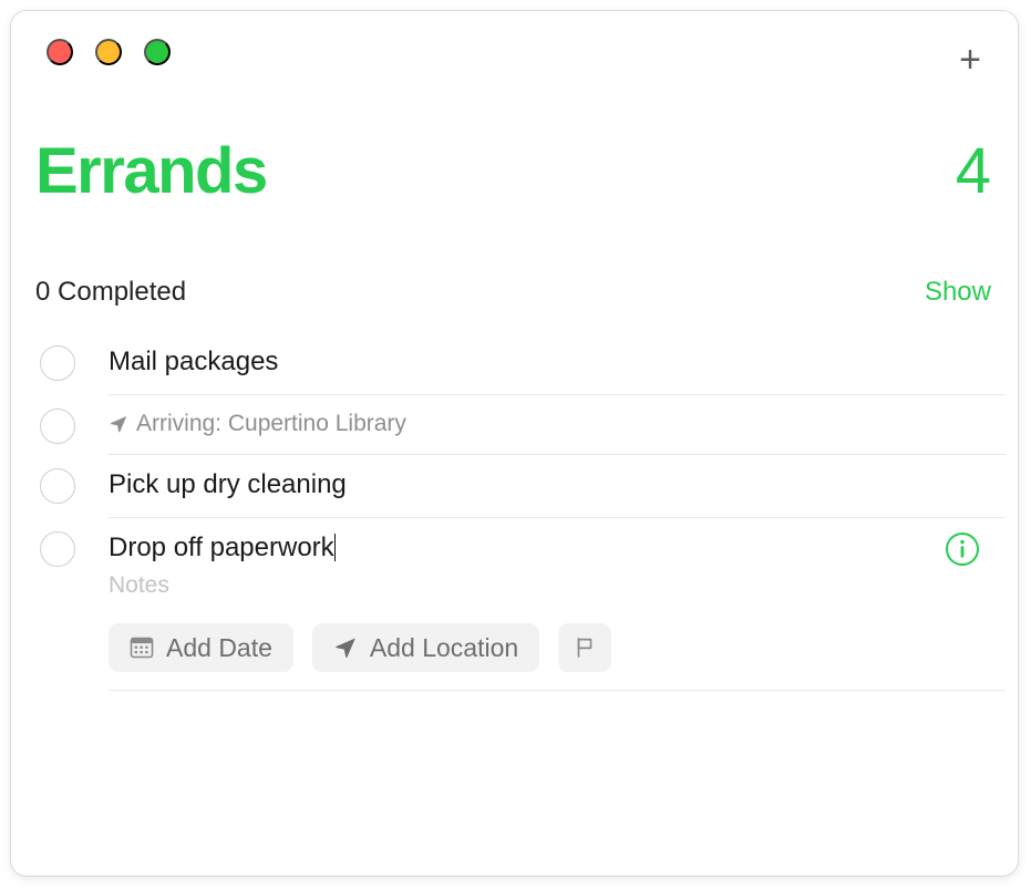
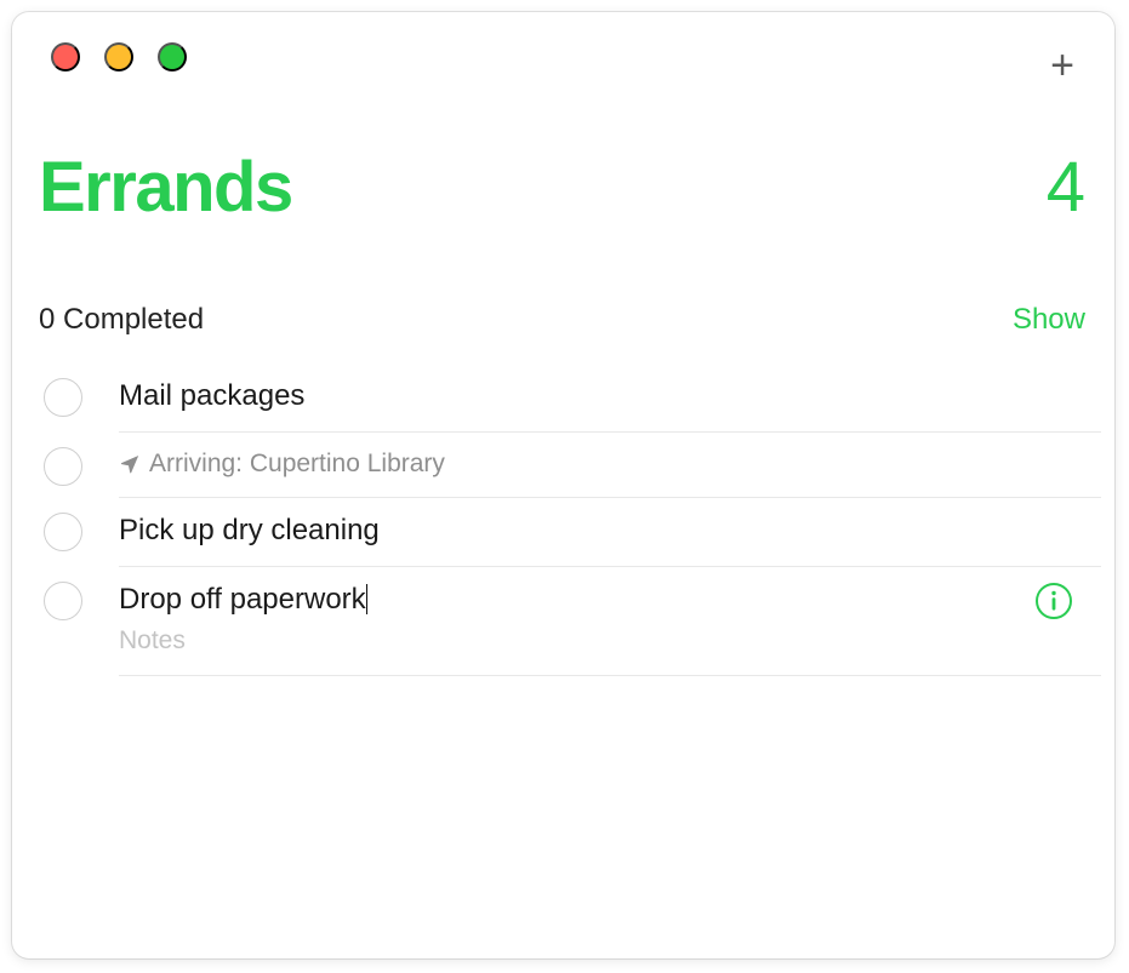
  +
  Errands
  4
  0 Completed
  Show
  Mail packages
  Arriving: Cupertino Library
  Pick up dry cleaning
  Drop off paperwork
  Notes
- Add Date
- Add Location
